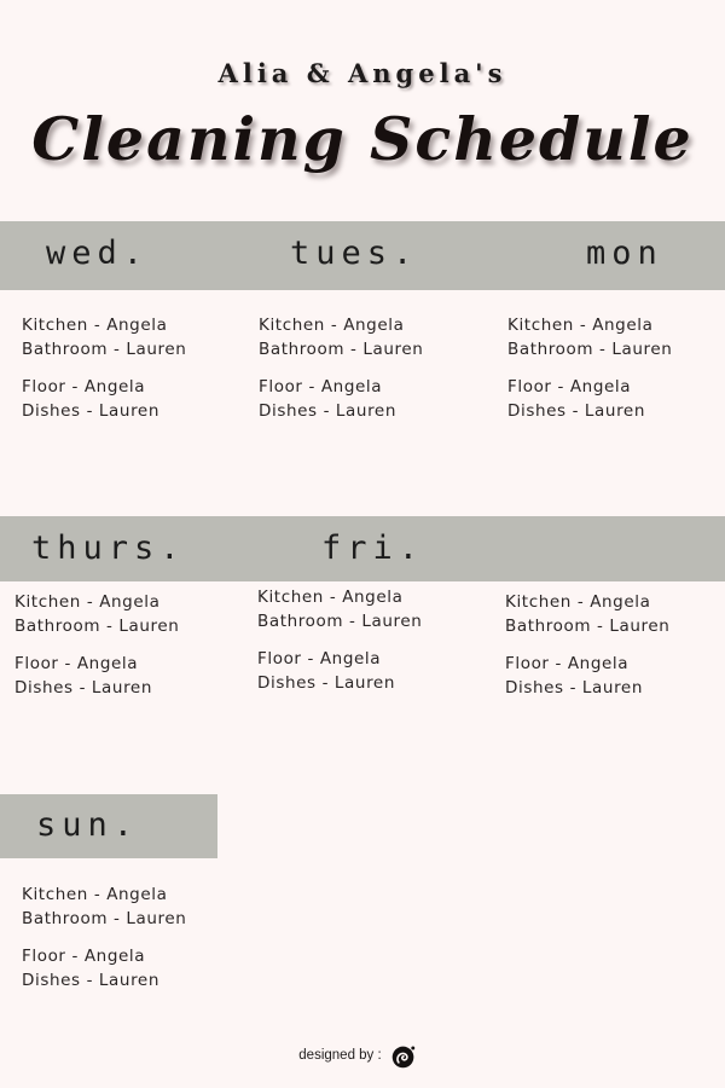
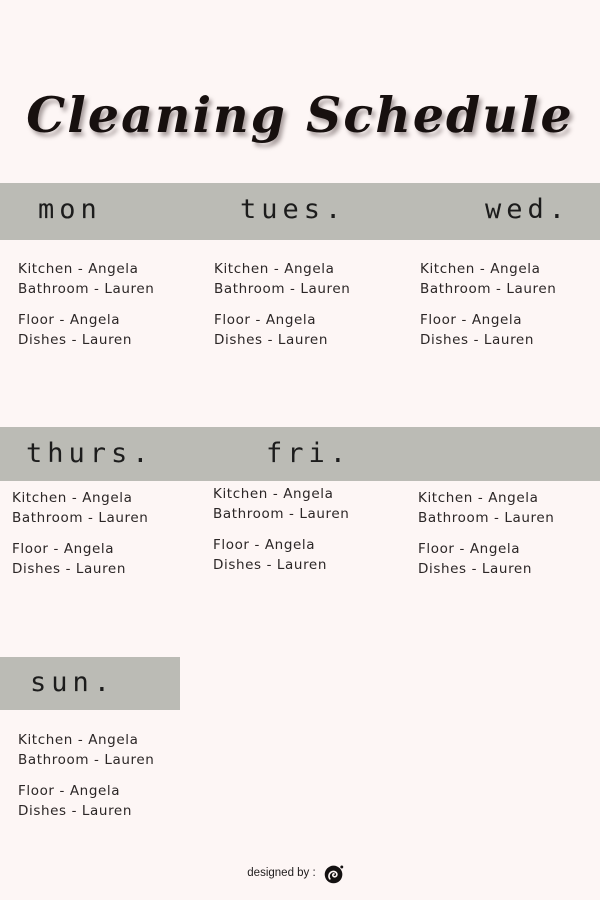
- Alia & Angela's
  Cleaning Schedule
- wed.
+ mon
  tues.
- mon
+ wed.
  Kitchen - Angela
  Bathroom - Lauren
  Floor - Angela
  Dishes - Lauren
  Kitchen - Angela
  Bathroom - Lauren
  Floor - Angela
  Dishes - Lauren
  Kitchen - Angela
  Bathroom - Lauren
  Floor - Angela
  Dishes - Lauren
  thurs.
  fri.
  Kitchen - Angela
  Bathroom - Lauren
  Floor - Angela
  Dishes - Lauren
  Kitchen - Angela
  Bathroom - Lauren
  Floor - Angela
  Dishes - Lauren
  Kitchen - Angela
  Bathroom - Lauren
  Floor - Angela
  Dishes - Lauren
  sun.
  Kitchen - Angela
  Bathroom - Lauren
  Floor - Angela
  Dishes - Lauren
  designed by :
